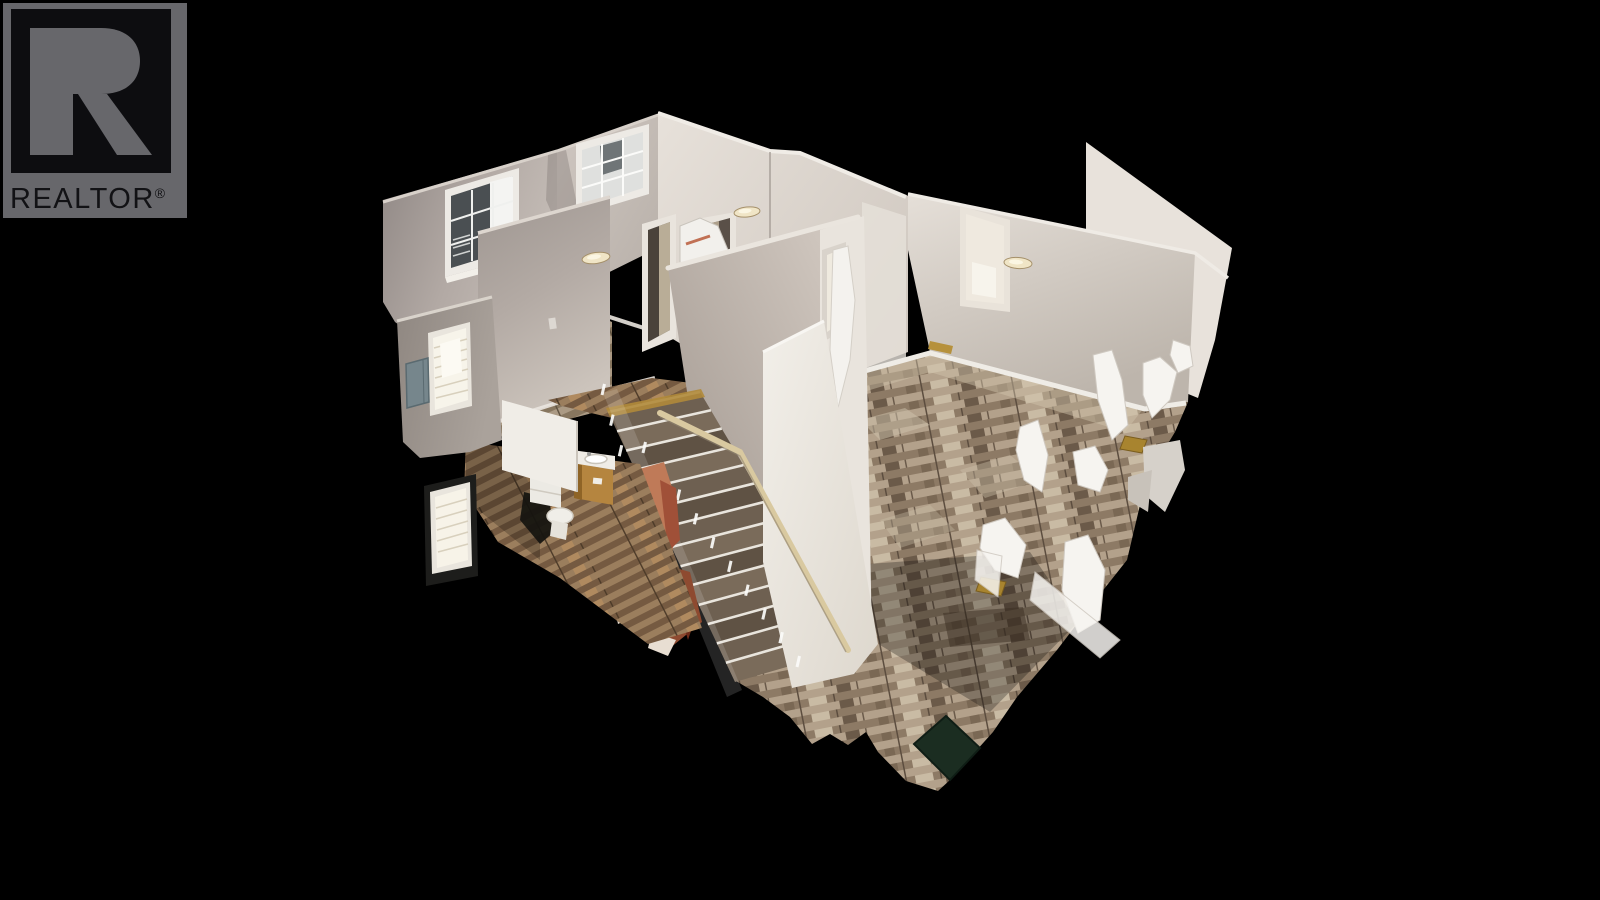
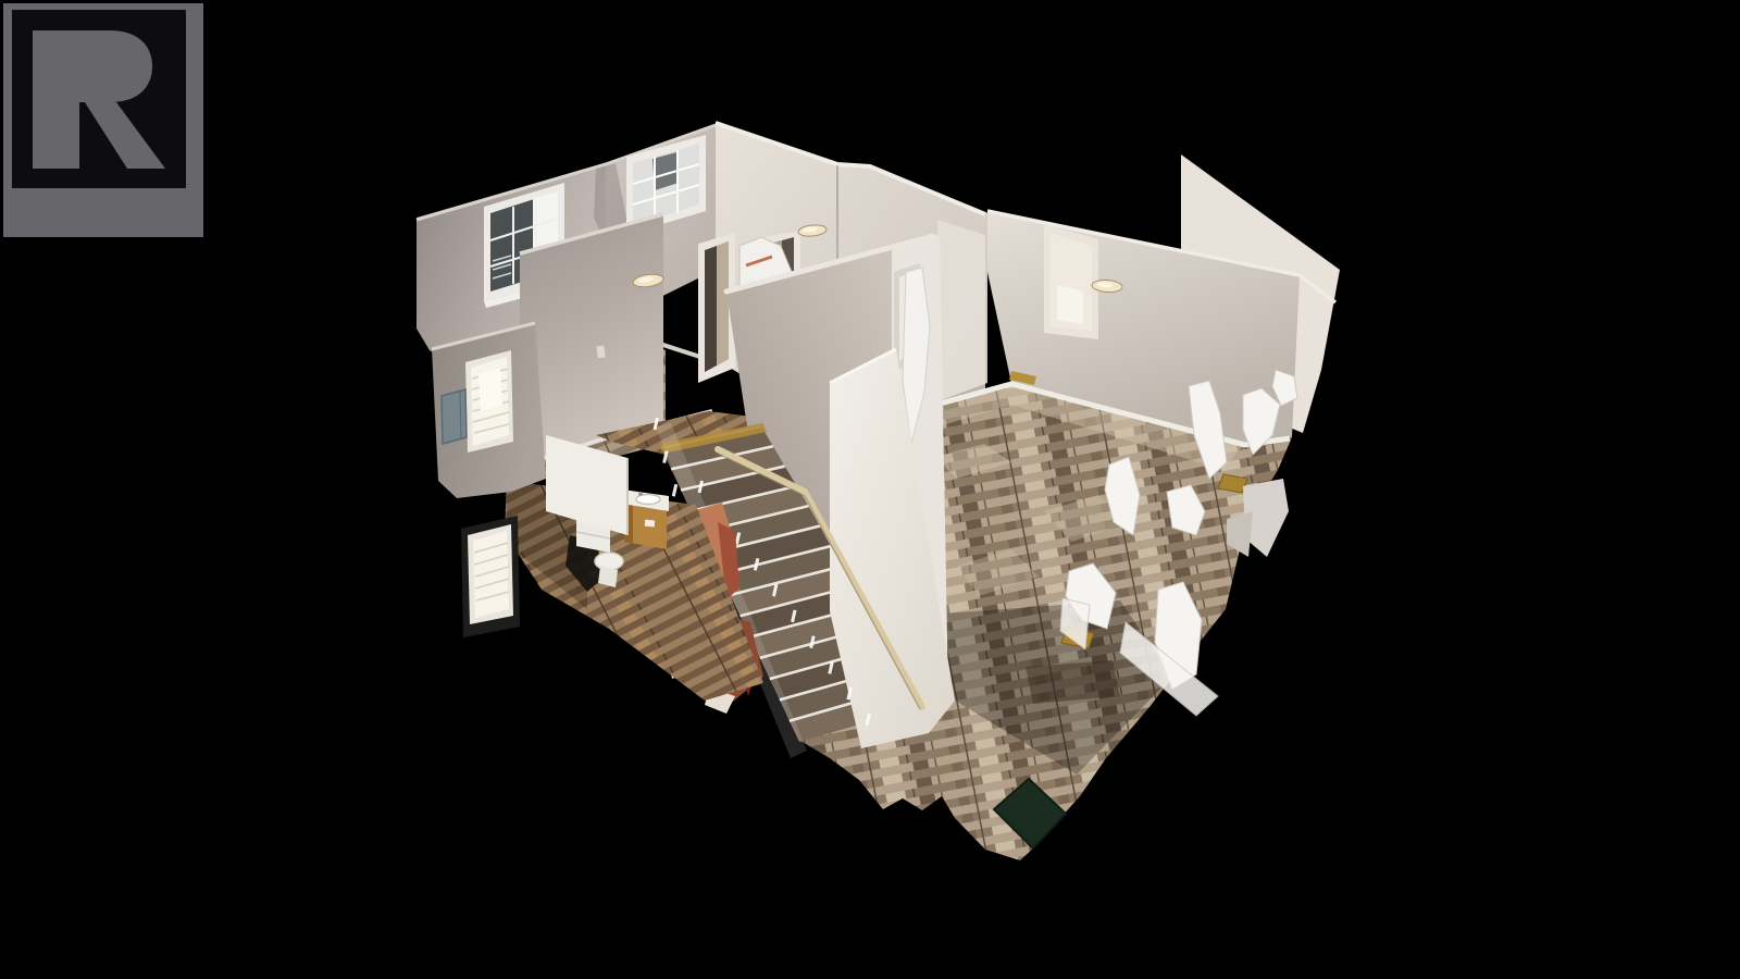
- REALTOR®
